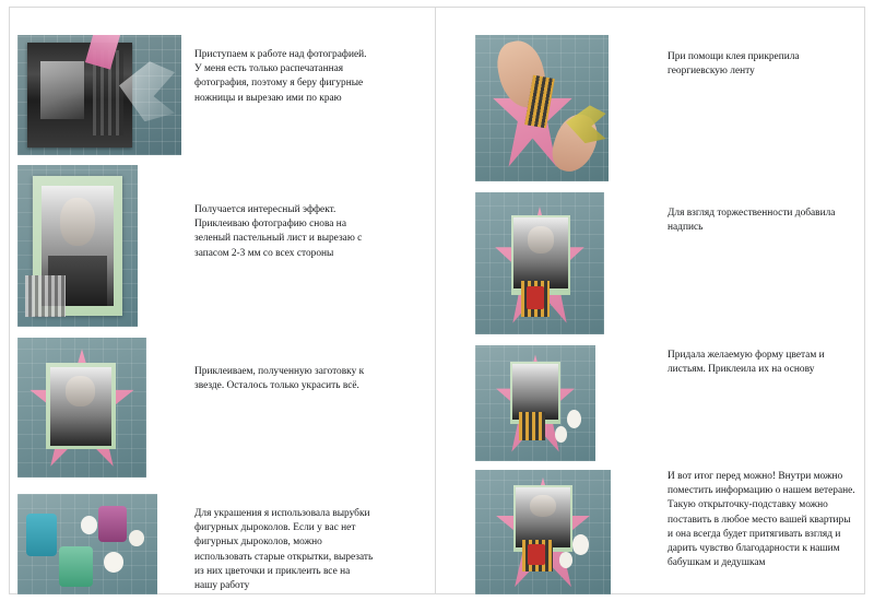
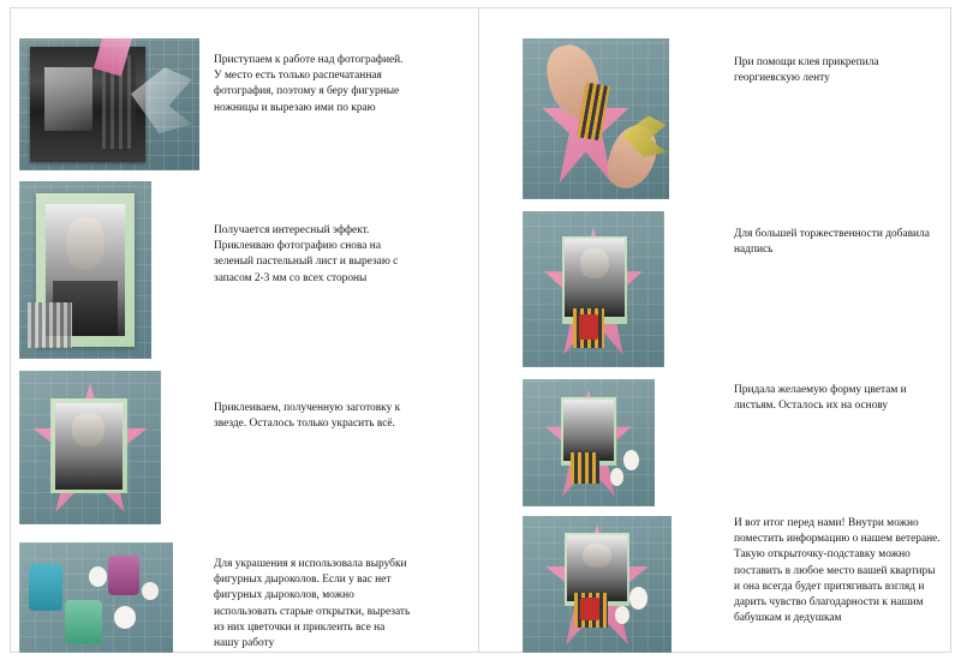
- Приступаем к работе над фотографией. У меня есть только распечатанная фотография, поэтому я беру фигурные ножницы и вырезаю ими по краю
+ Приступаем к работе над фотографией. У место есть только распечатанная фотография, поэтому я беру фигурные ножницы и вырезаю ими по краю
  Получается интересный эффект. Приклеиваю фотографию снова на зеленый пастельный лист и вырезаю с запасом 2-3 мм со всех стороны
  Приклеиваем, полученную заготовку к звезде. Осталось только украсить всё.
  Для украшения я использовала вырубки фигурных дыроколов. Если у вас нет фигурных дыроколов, можно использовать старые открытки, вырезать из них цветочки и приклеить все на нашу работу
  При помощи клея прикрепила георгиевскую ленту
- Для взгляд торжественности добавила надпись
+ Для большей торжественности добавила надпись
- Придала желаемую форму цветам и листьям. Приклеила их на основу
+ Придала желаемую форму цветам и листьям. Осталось их на основу
- И вот итог перед можно! Внутри можно поместить информацию о нашем ветеране. Такую открыточку-подставку можно поставить в любое место вашей квартиры и она всегда будет притягивать взгляд и дарить чувство благодарности к нашим бабушкам и дедушкам
+ И вот итог перед нами! Внутри можно поместить информацию о нашем ветеране. Такую открыточку-подставку можно поставить в любое место вашей квартиры и она всегда будет притягивать взгляд и дарить чувство благодарности к нашим бабушкам и дедушкам
